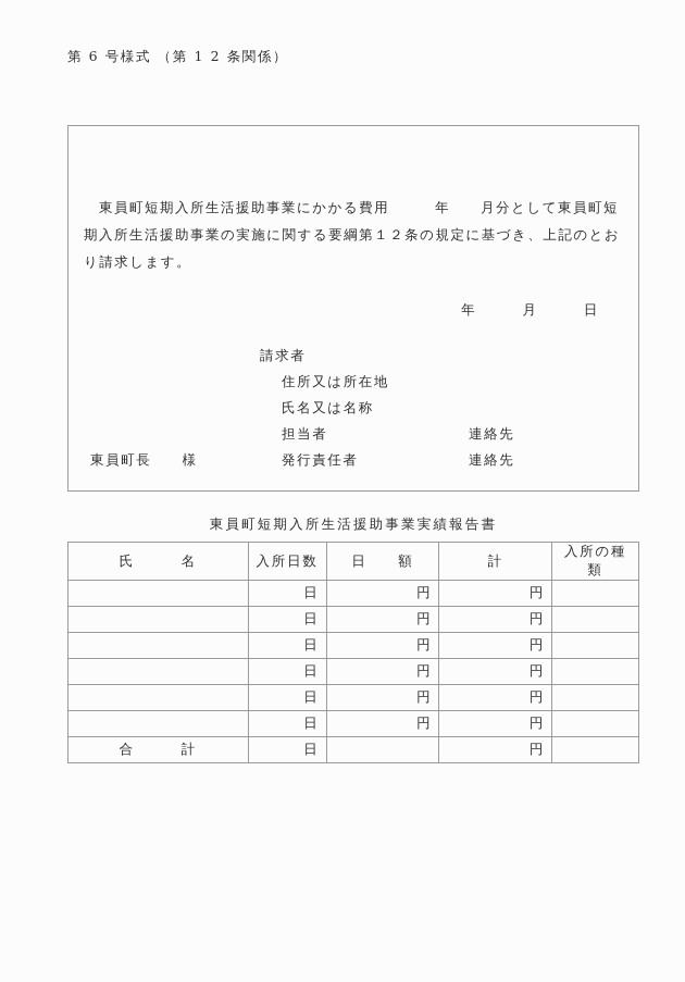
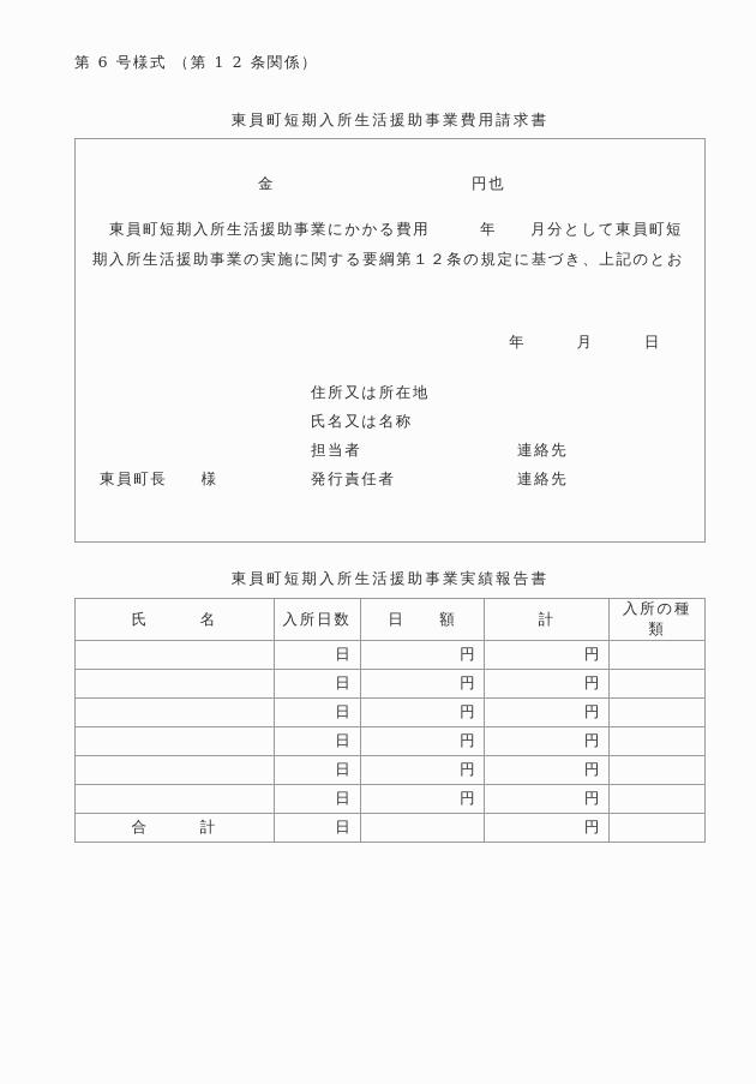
  第 6 号様式 （第 1 2 条関係）
+ 東員町短期入所生活援助事業費用請求書
+ 金
+ 円也
  東員町短期入所生活援助事業にかかる費用 年 月分として東員町短
  期入所生活援助事業の実施に関する要綱第１２条の規定に基づき、上記のとお
- り請求します。
  年 月 日
- 請求者
  住所又は所在地
  氏名又は名称
  担当者
  連絡先
  東員町長 様
  発行責任者
  連絡先
  東員町短期入所生活援助事業実績報告書
  氏 名	入所日数	日 額	計	入所の種類
  	日	円	円
  	日	円	円
  	日	円	円
  	日	円	円
  	日	円	円
  	日	円	円
  合 計	日		円
